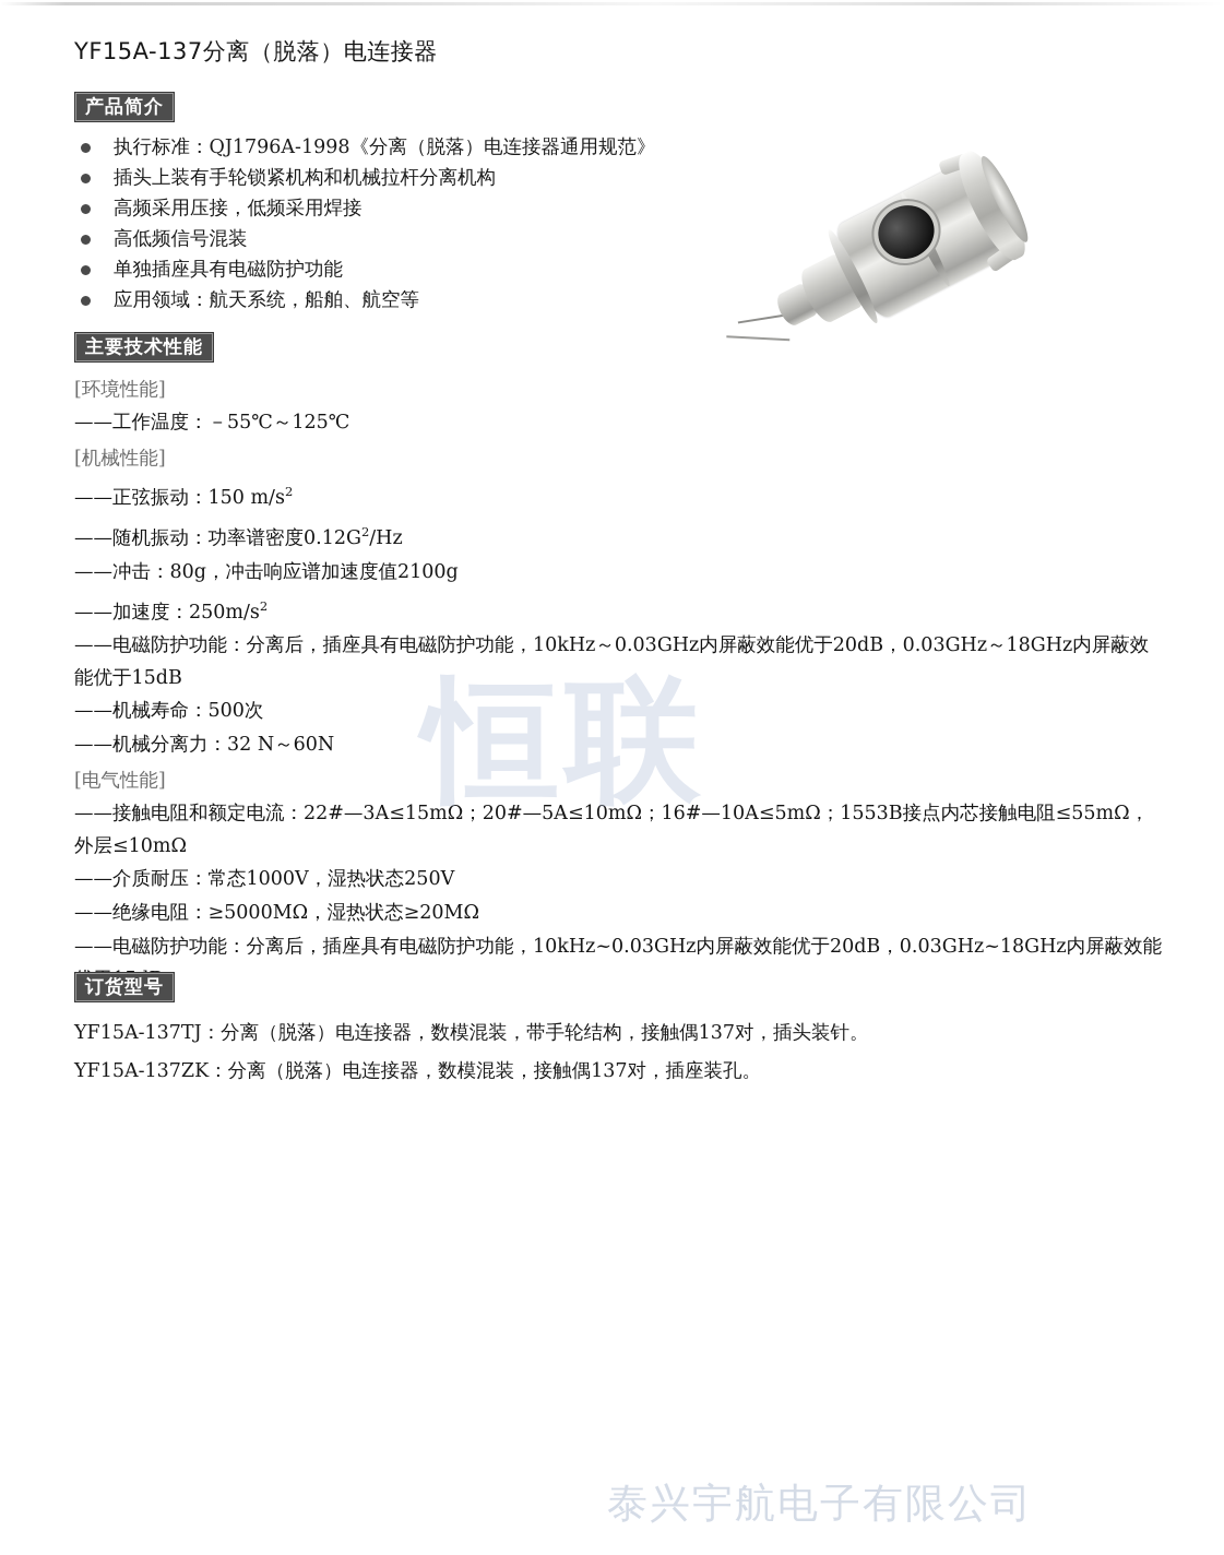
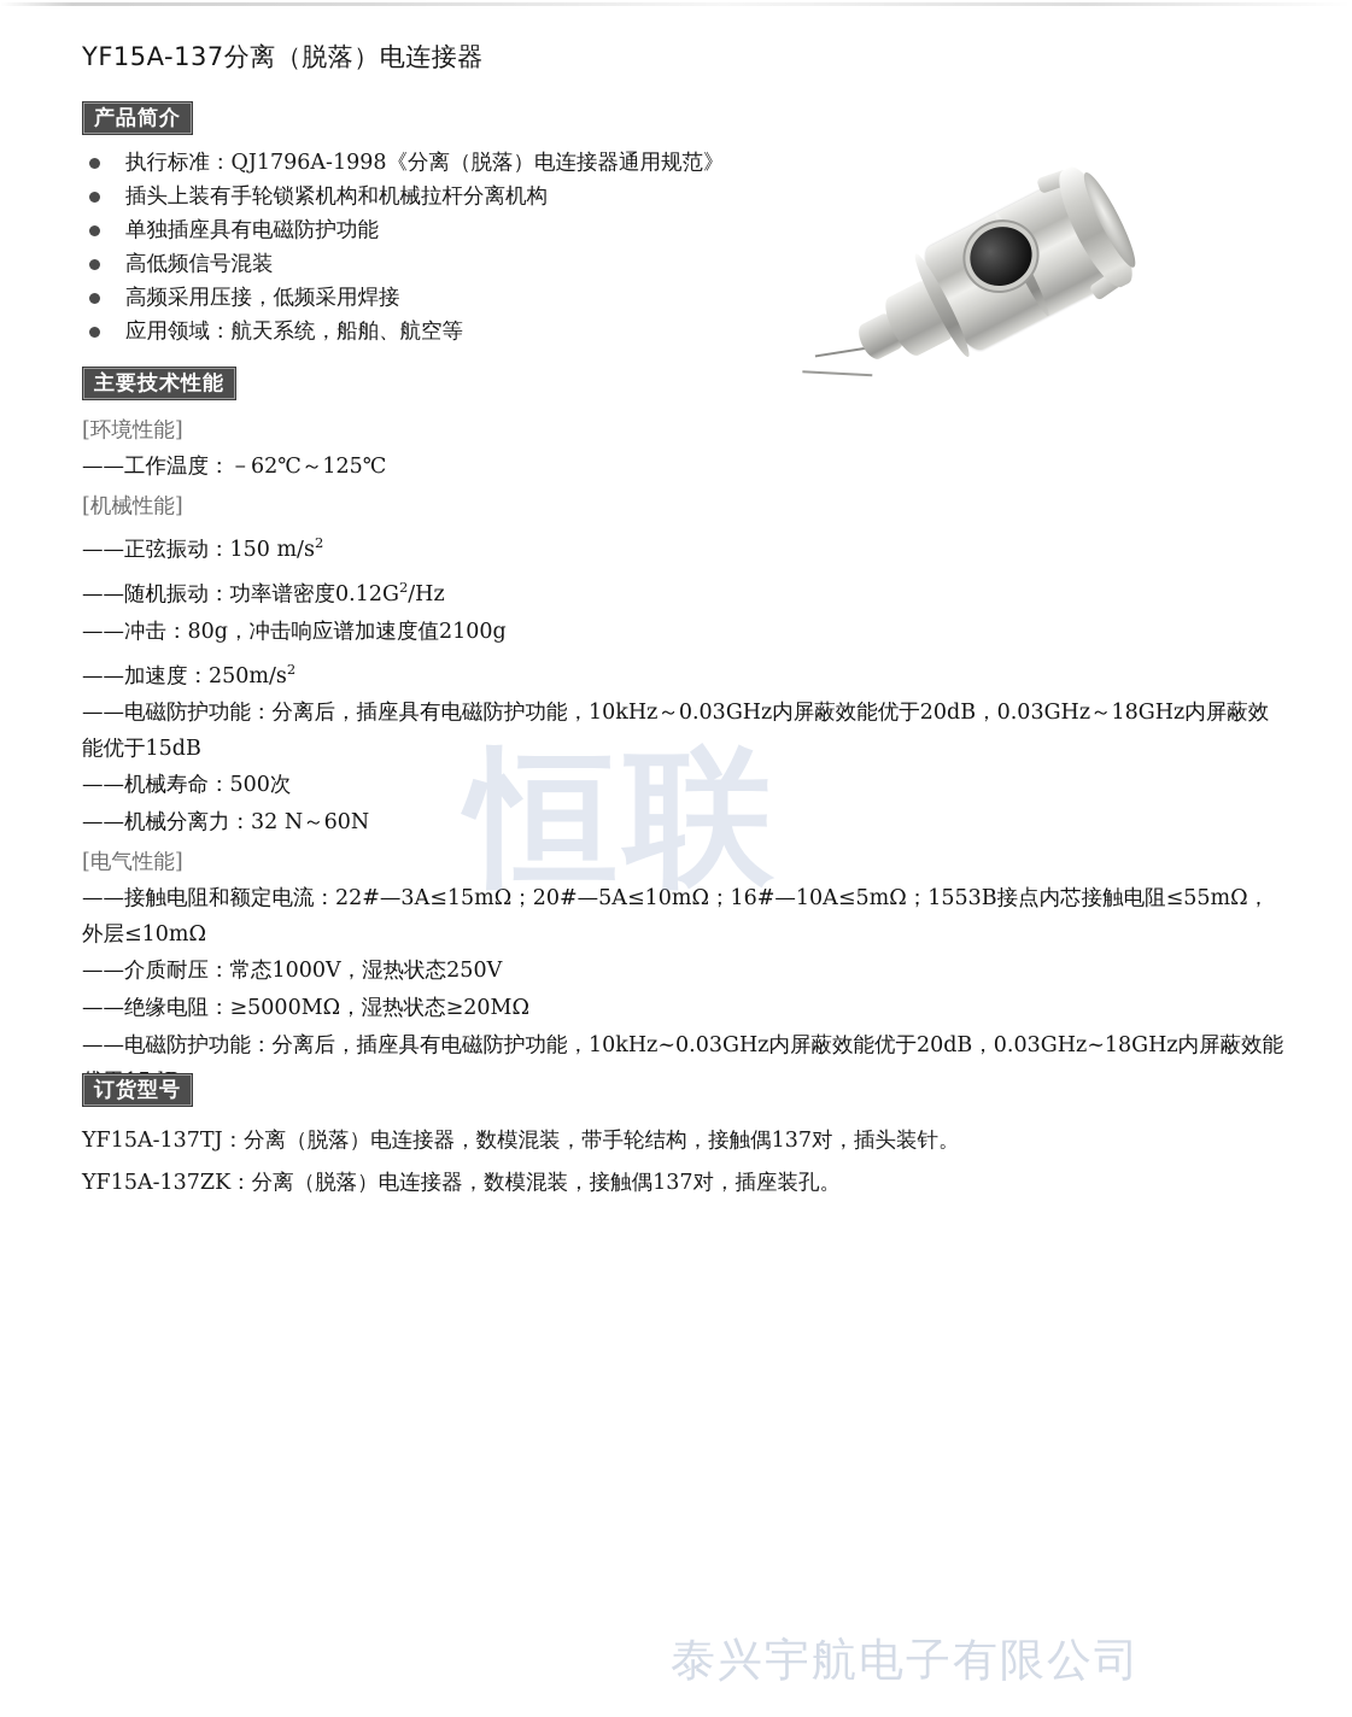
  YF15A-137分离（脱落）电连接器
  产品简介
  执行标准：QJ1796A-1998《分离（脱落）电连接器通用规范》
  插头上装有手轮锁紧机构和机械拉杆分离机构
- 高频采用压接，低频采用焊接
+ 单独插座具有电磁防护功能
  高低频信号混装
- 单独插座具有电磁防护功能
+ 高频采用压接，低频采用焊接
  应用领域：航天系统，船舶、航空等
  主要技术性能
  [环境性能]
- ——工作温度：－55℃～125℃
+ ——工作温度：－62℃～125℃
  [机械性能]
  ——正弦振动：150 m/s2
  ——随机振动：功率谱密度0.12G2/Hz
  ——冲击：80g，冲击响应谱加速度值2100g
  ——加速度：250m/s2
  ——电磁防护功能：分离后，插座具有电磁防护功能，10kHz～0.03GHz内屏蔽效能优于20dB，0.03GHz～18GHz内屏蔽效能优于15dB
  ——机械寿命：500次
  ——机械分离力：32 N～60N
  [电气性能]
  ——接触电阻和额定电流：22#—3A≤15mΩ；20#—5A≤10mΩ；16#—10A≤5mΩ；1553B接点内芯接触电阻≤55mΩ，外层≤10mΩ
  ——介质耐压：常态1000V，湿热状态250V
  ——绝缘电阻：≥5000MΩ，湿热状态≥20MΩ
  ——电磁防护功能：分离后，插座具有电磁防护功能，10kHz~0.03GHz内屏蔽效能优于20dB，0.03GHz~18GHz内屏蔽效能
  订货型号
  YF15A-137TJ：分离（脱落）电连接器，数模混装，带手轮结构，接触偶137对，插头装针。
  YF15A-137ZK：分离（脱落）电连接器，数模混装，接触偶137对，插座装孔。
  恒联
  泰兴宇航电子有限公司
